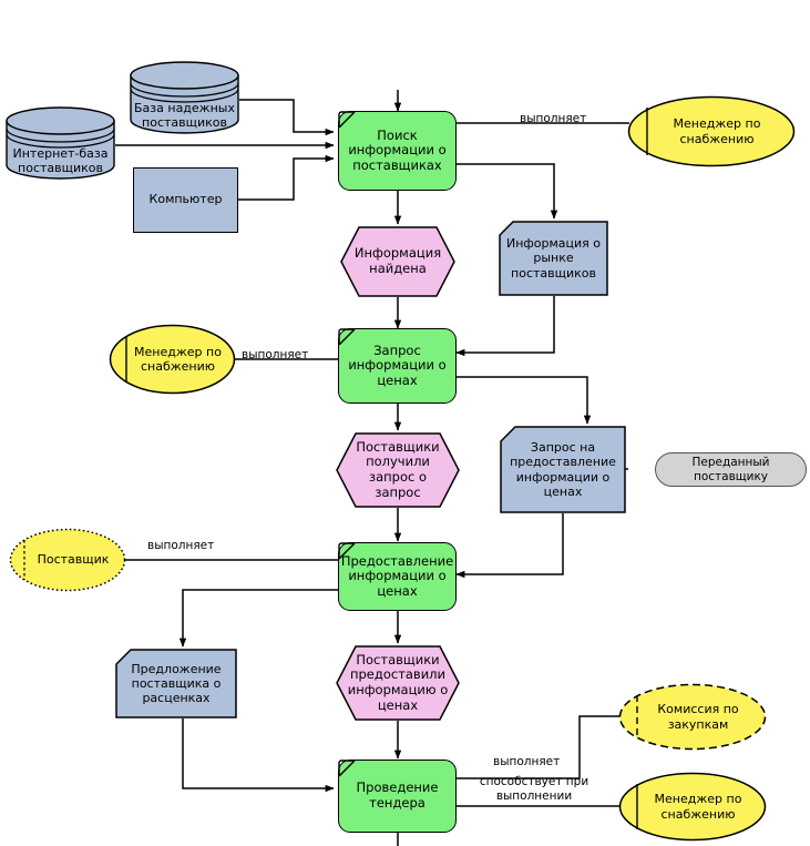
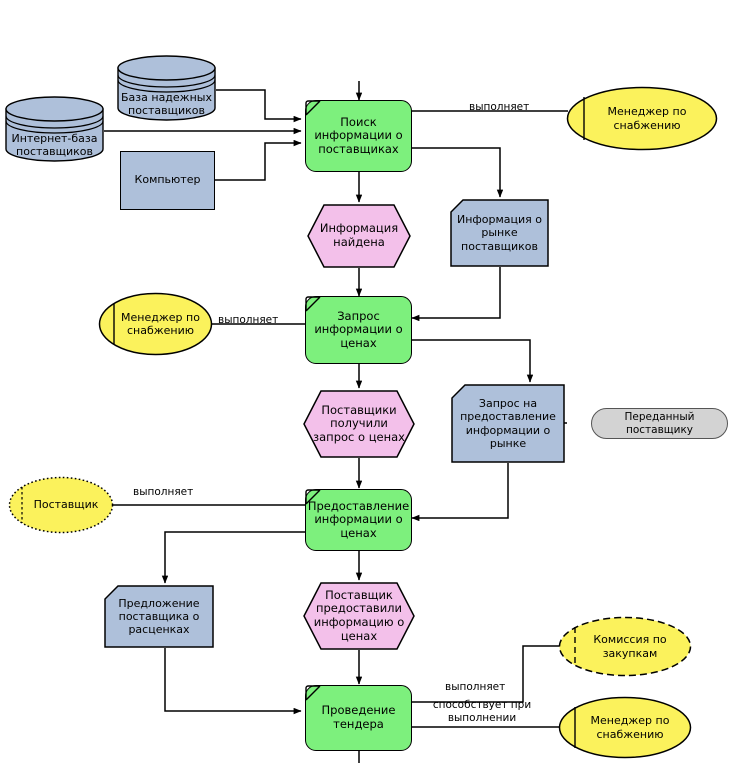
  Информация найдена
- Поставщики получили запрос о запрос
+ Поставщики получили запрос о ценах
- Поставщики предоставили информацию о ценах
+ Поставщик предоставили информацию о ценах
  База надежных поставщиков
  Интернет-база поставщиков
  Компьютер
  Информация о рынке поставщиков
- Запрос на предоставление информации о ценах
+ Запрос на предоставление информации о рынке
  Предложение поставщика о расценках
  Поиск информации о поставщиках
  Запрос информации о ценах
  Предоставление информации о ценах
  Проведение тендера
  Менеджер по снабжению
  Менеджер по снабжению
  Поставщик
  Комиссия по закупкам
  Менеджер по снабжению
  Переданный поставщику
  выполняет
  выполняет
  выполняет
  выполняет
  способствует при выполнении
